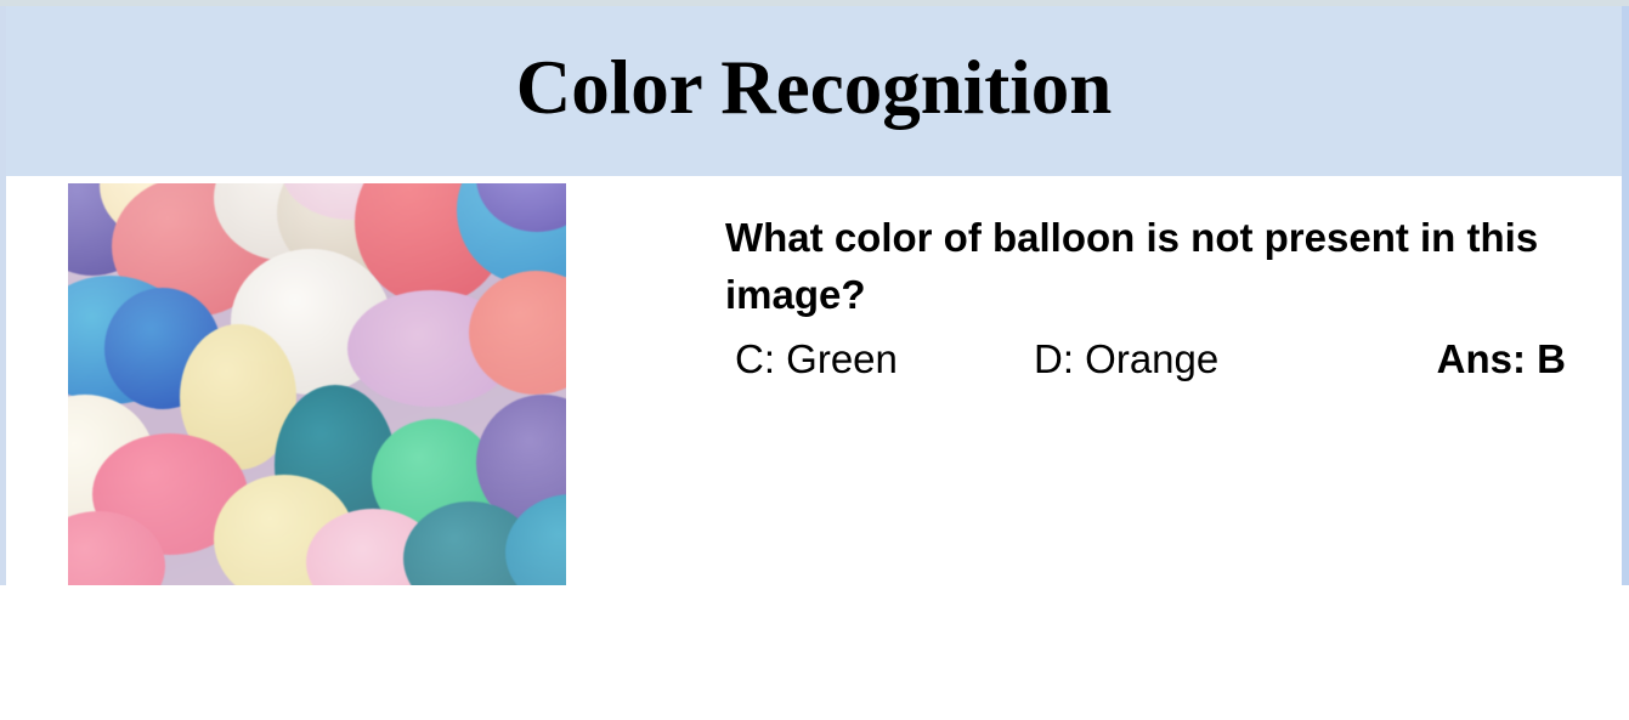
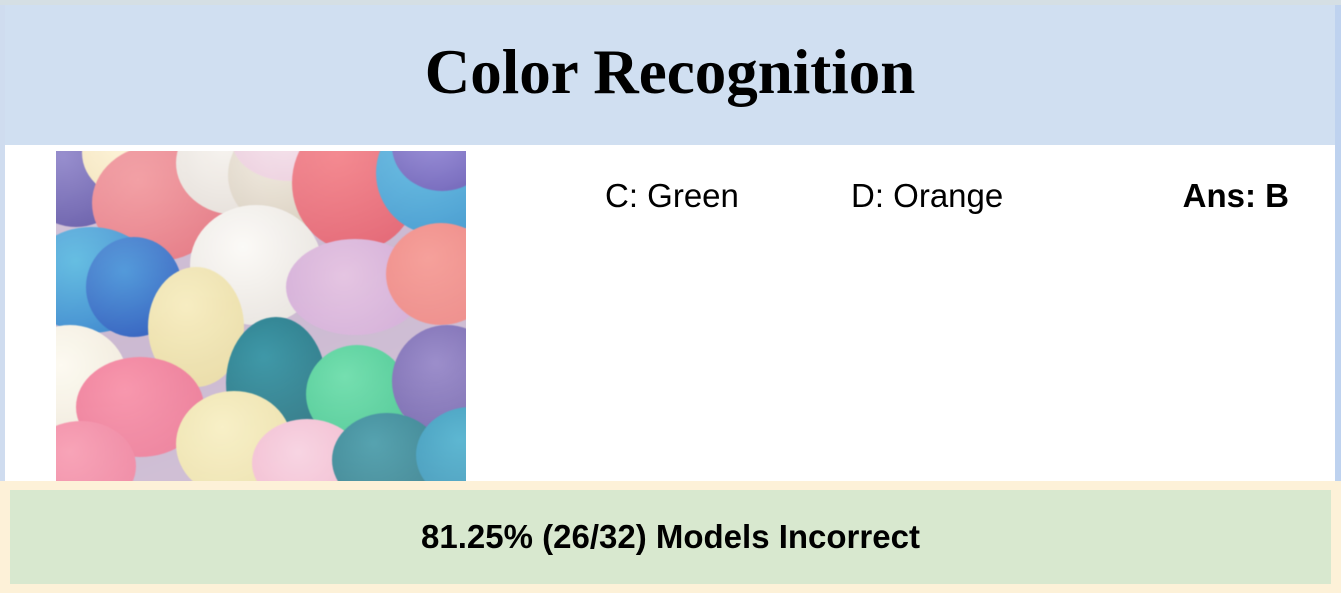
  Color Recognition
- What color of balloon is not present in this image?
  C: Green
  D: Orange
  Ans: B
+ 81.25% (26/32) Models Incorrect
